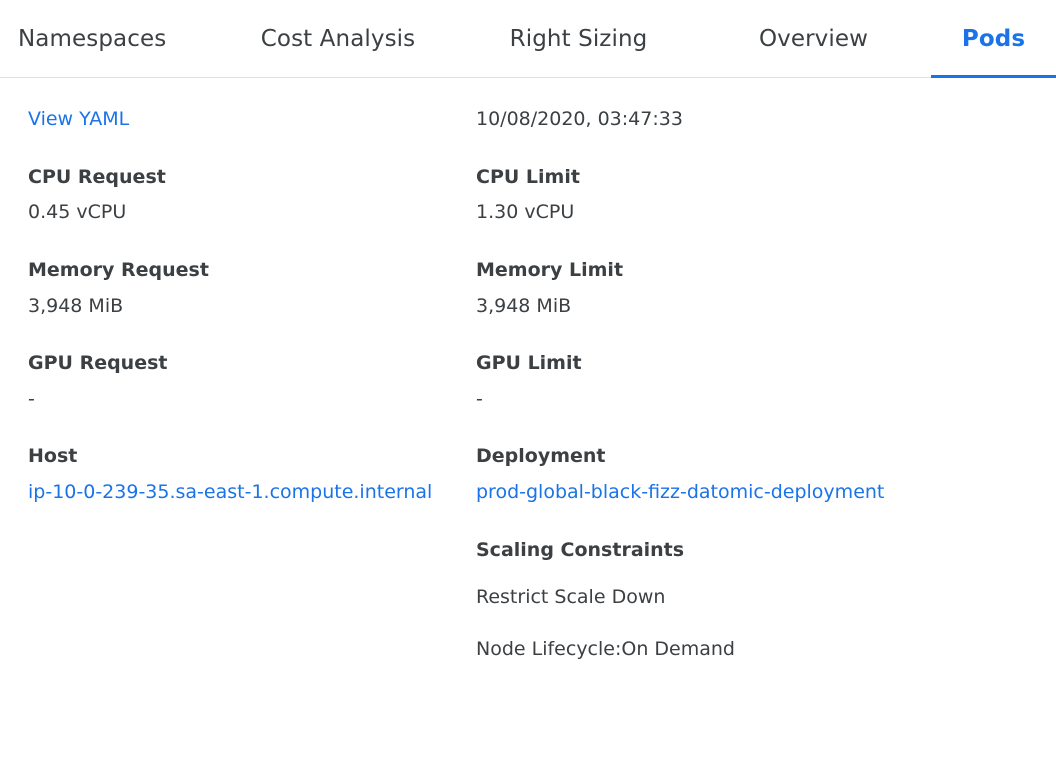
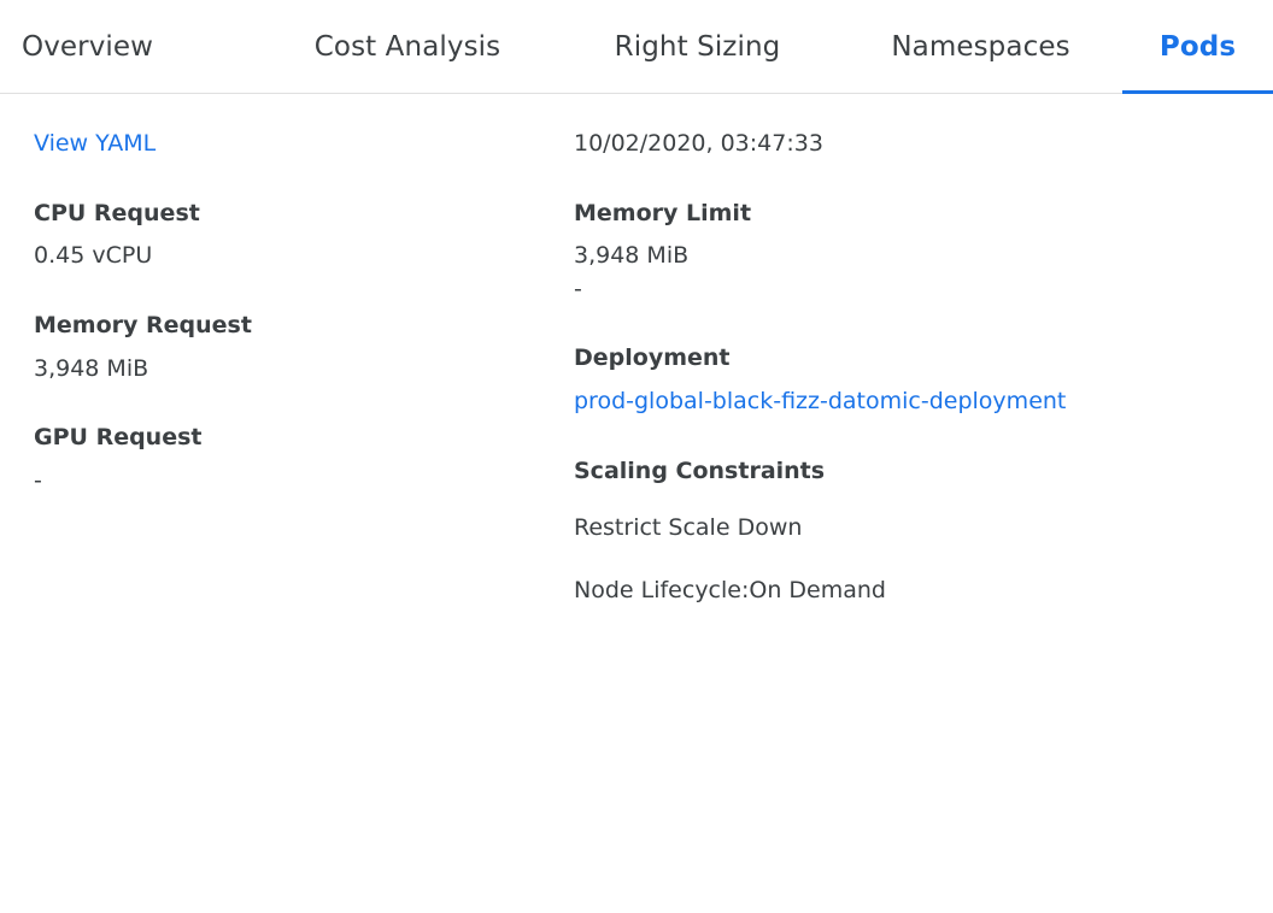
- Namespaces
+ Overview
  Cost Analysis
  Right Sizing
- Overview
+ Namespaces
  Pods
  View YAML
  CPU Request
  0.45 vCPU
  Memory Request
  3,948 MiB
  GPU Request
  -
- Host
- ip-10-0-239-35.sa-east-1.compute.internal
- 10/08/2020, 03:47:33
+ 10/02/2020, 03:47:33
- CPU Limit
- 1.30 vCPU
  Memory Limit
  3,948 MiB
- GPU Limit
  -
  Deployment
  prod-global-black-fizz-datomic-deployment
  Scaling Constraints
  Restrict Scale Down
  Node Lifecycle:On Demand
